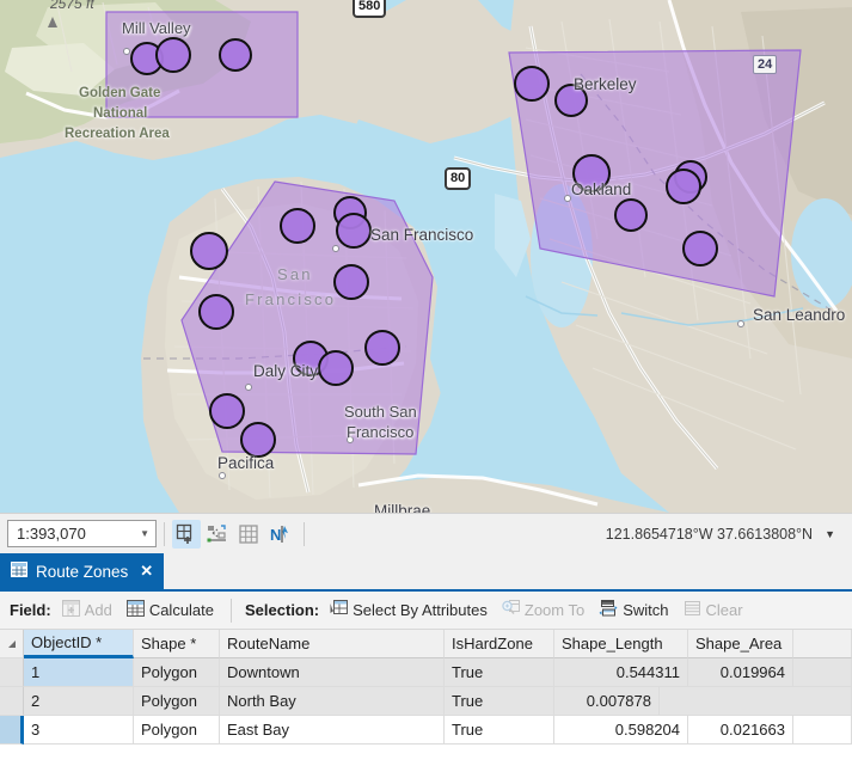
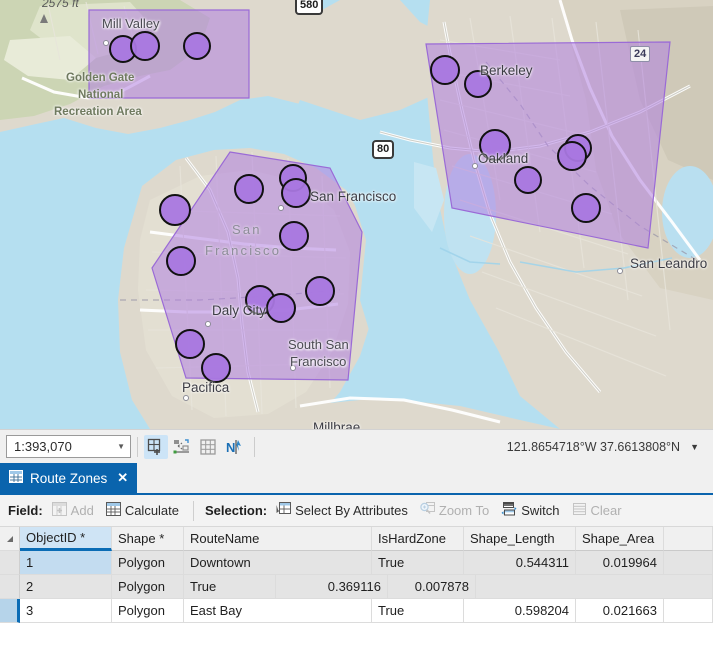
  2575 ft
  Mill Valley
  Golden Gate
  National
  Recreation Area
  Berkeley
  Oakland
  San Francisco
  San
  Francisco
  Daly City
  South San
  Francisco
  Pacifica
  San Leandro
  Millbrae
  80
  580
  24
  1:393,070
  ▼
  N
  121.8654718°W 37.6613808°N
  ▼
  Route Zones
  ✕
  Field:
  Add
  Calculate
  Selection:
  Select By Attributes
  Zoom To
  Switch
  Clear
  ObjectID *
  Shape *
  RouteName
  IsHardZone
  Shape_Length
  Shape_Area
  1
  Polygon
  Downtown
  True
  0.544311
  0.019964
  2
  Polygon
- North Bay
  True
+ 0.369116
  0.007878
  3
  Polygon
  East Bay
  True
  0.598204
  0.021663
